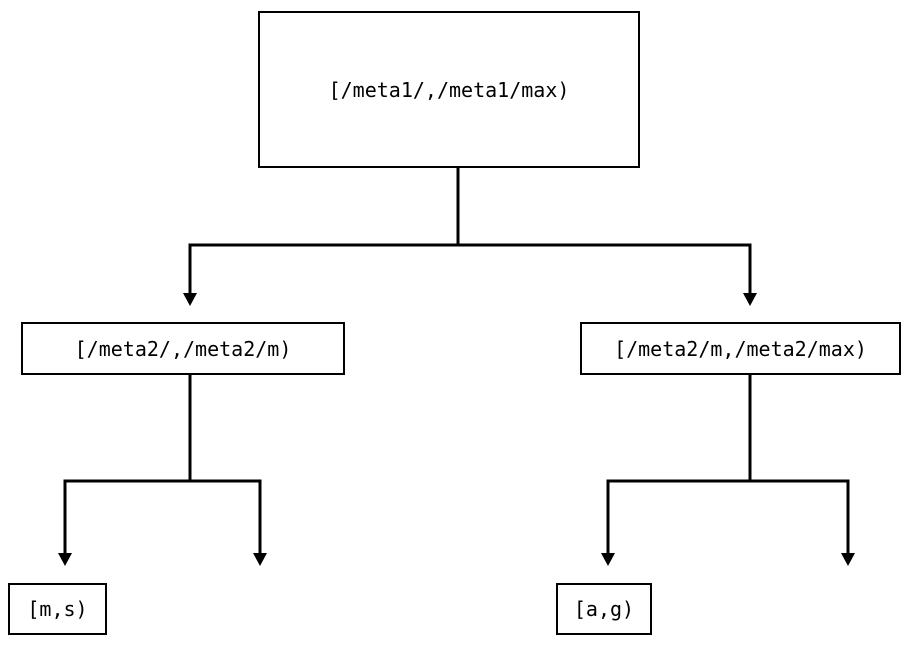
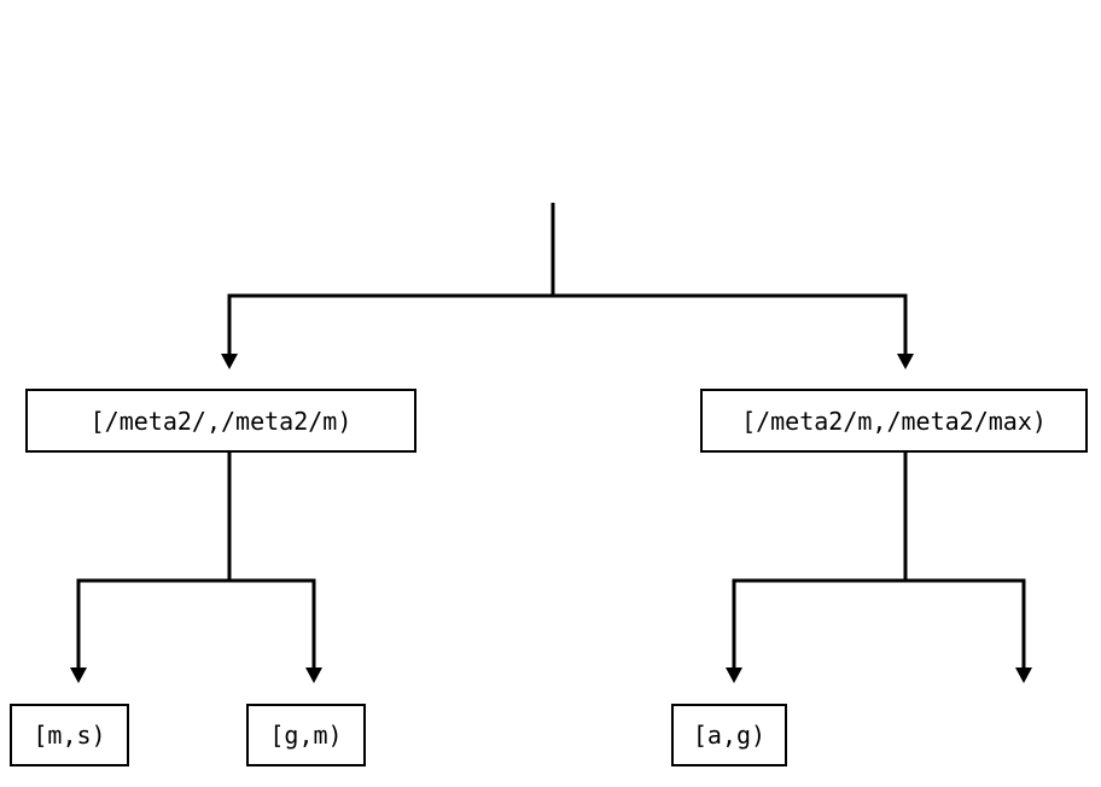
- [/meta1/,/meta1/max)
  [/meta2/,/meta2/m)
  [/meta2/m,/meta2/max)
  [m,s)
+ [g,m)
  [a,g)
